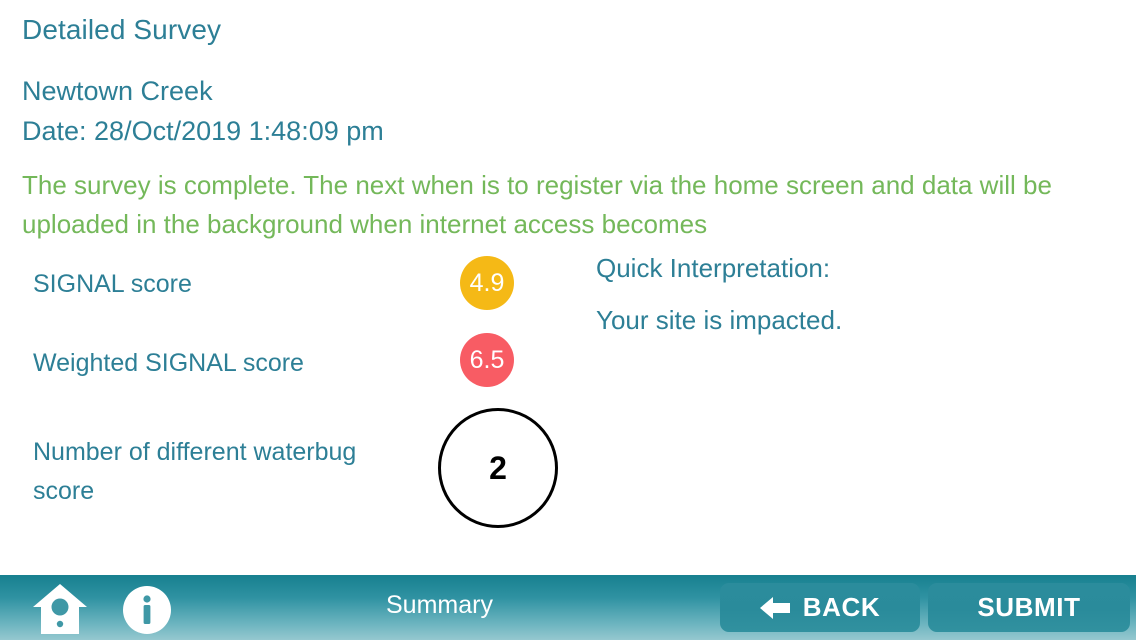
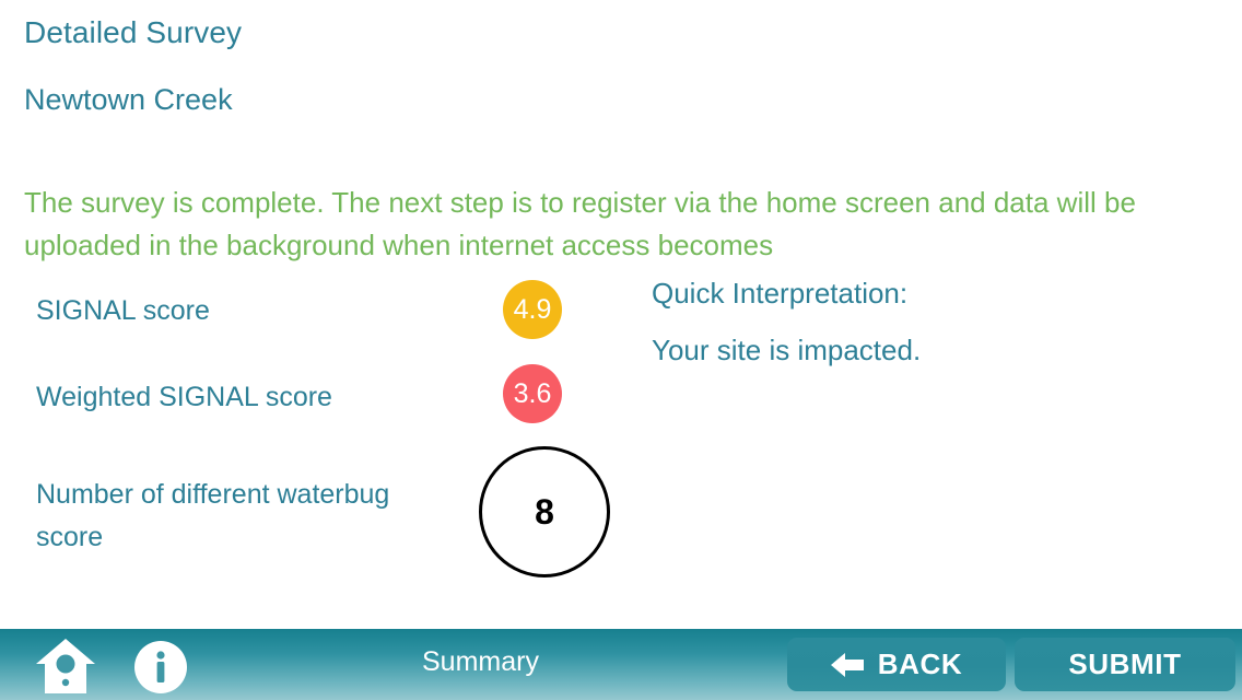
  Detailed Survey
  Newtown Creek
- Date: 28/Oct/2019 1:48:09 pm
- The survey is complete. The next when is to register via the home screen and data will be uploaded in the background when internet access becomes
+ The survey is complete. The next step is to register via the home screen and data will be uploaded in the background when internet access becomes
  SIGNAL score
  4.9
  Weighted SIGNAL score
- 6.5
+ 3.6
  Number of different waterbug score
- 2
+ 8
  Quick Interpretation:
  Your site is impacted.
  Summary
  BACK
  SUBMIT
